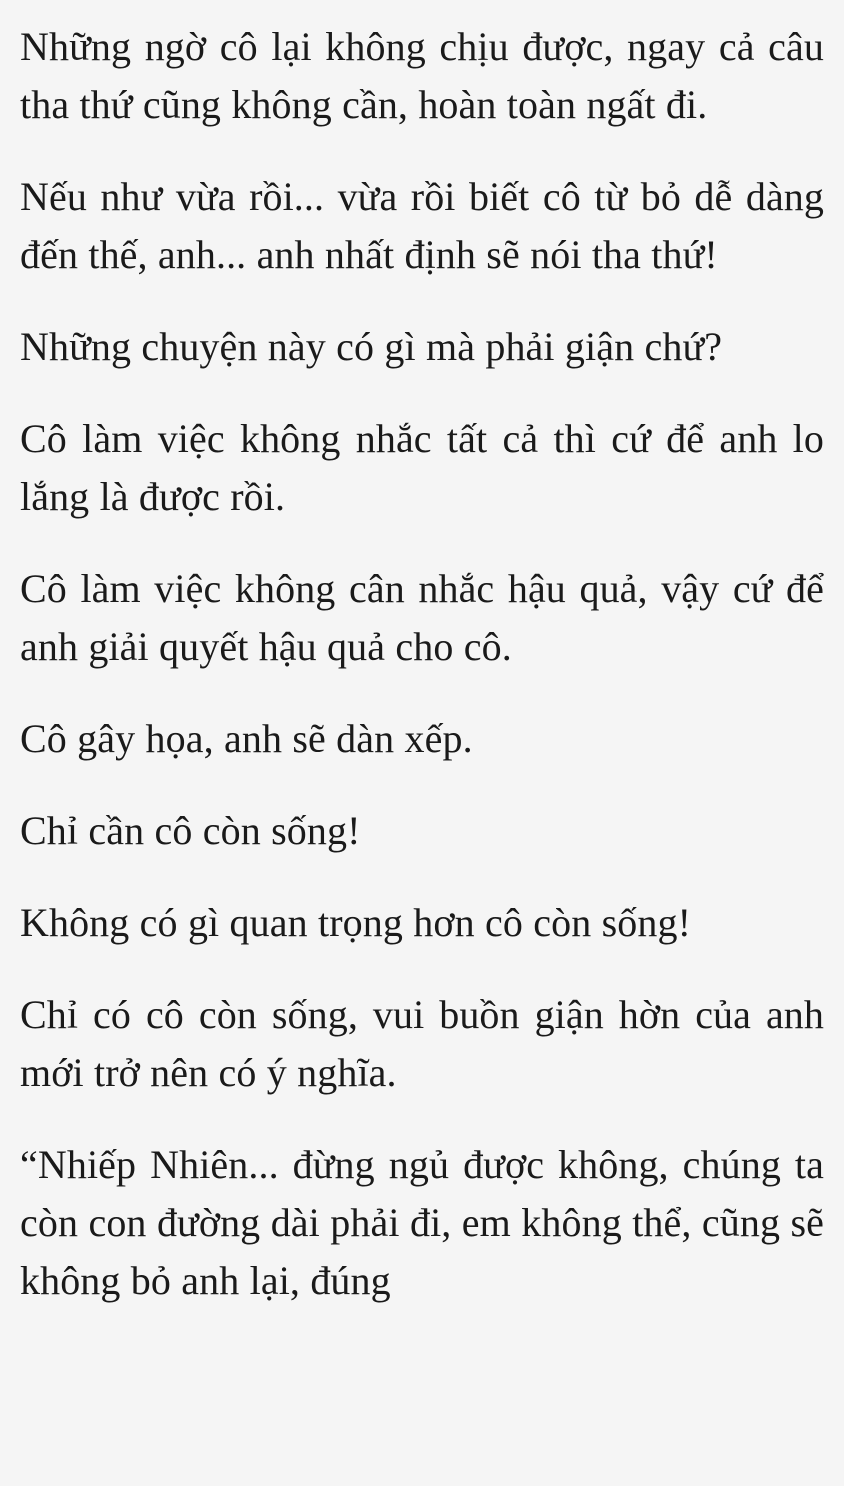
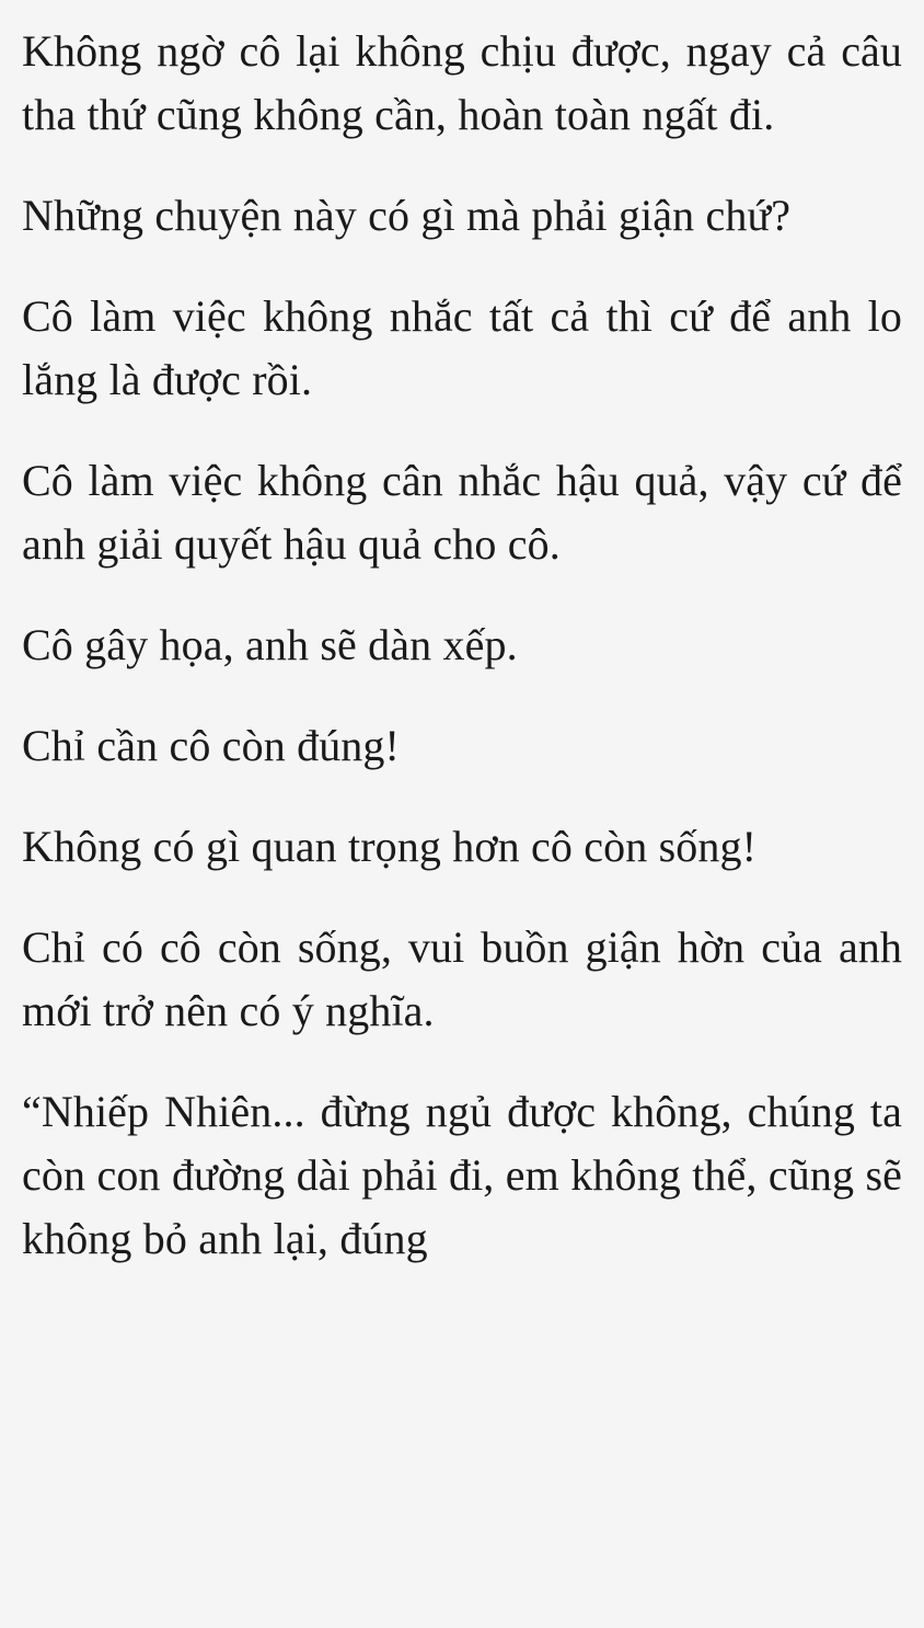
- Những ngờ cô lại không chịu được, ngay cả câu tha thứ cũng không cần, hoàn toàn ngất đi.
+ Không ngờ cô lại không chịu được, ngay cả câu tha thứ cũng không cần, hoàn toàn ngất đi.
- Nếu như vừa rồi... vừa rồi biết cô từ bỏ dễ dàng đến thế, anh... anh nhất định sẽ nói tha thứ!
  Những chuyện này có gì mà phải giận chứ?
  Cô làm việc không nhắc tất cả thì cứ để anh lo lắng là được rồi.
  Cô làm việc không cân nhắc hậu quả, vậy cứ để anh giải quyết hậu quả cho cô.
  Cô gây họa, anh sẽ dàn xếp.
- Chỉ cần cô còn sống!
+ Chỉ cần cô còn đúng!
  Không có gì quan trọng hơn cô còn sống!
  Chỉ có cô còn sống, vui buồn giận hờn của anh mới trở nên có ý nghĩa.
  “Nhiếp Nhiên... đừng ngủ được không, chúng ta còn con đường dài phải đi, em không thể, cũng sẽ không bỏ anh lại, đúng
